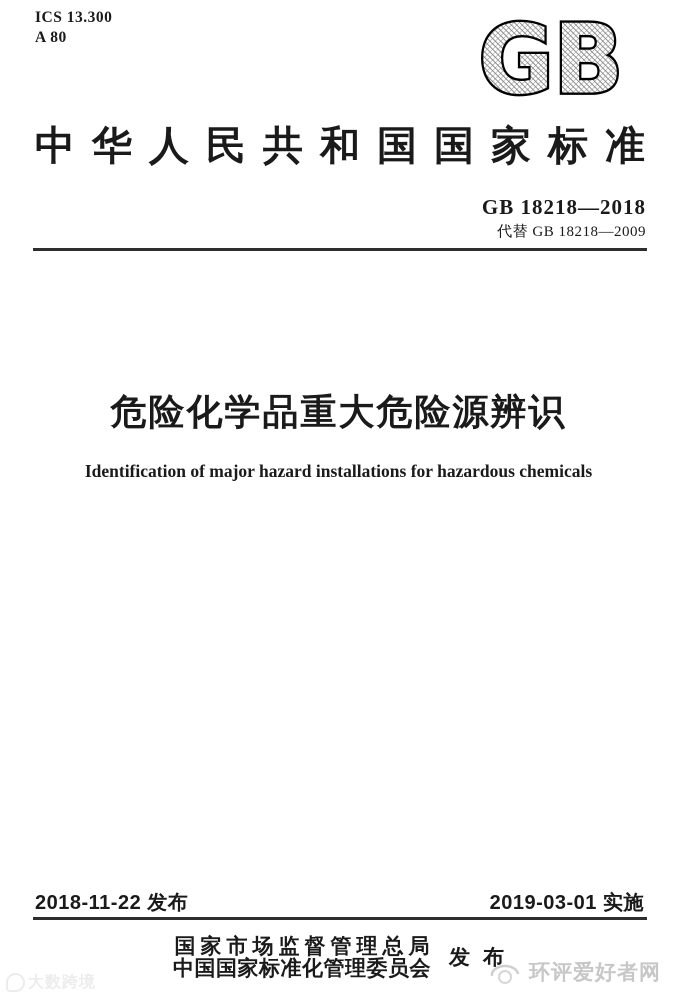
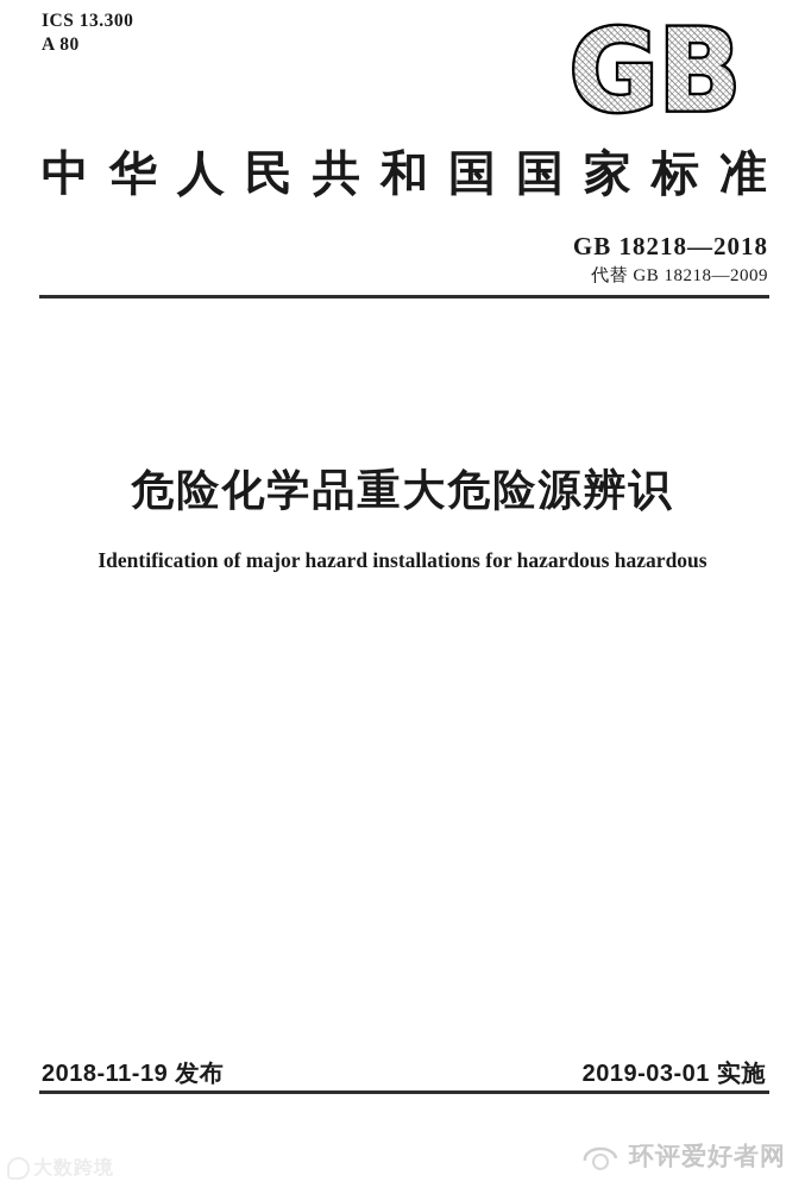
  ICS 13.300
  A 80
  GB
  中华人民共和国国家标准
  GB 18218—2018
  代替 GB 18218—2009
  危险化学品重大危险源辨识
- Identification of major hazard installations for hazardous chemicals
+ Identification of major hazard installations for hazardous hazardous
- 2018-11-22 发布
+ 2018-11-19 发布
  2019-03-01 实施
- 国家市场监督管理总局
- 中国国家标准化管理委员会
- 发布
  环评爱好者网
